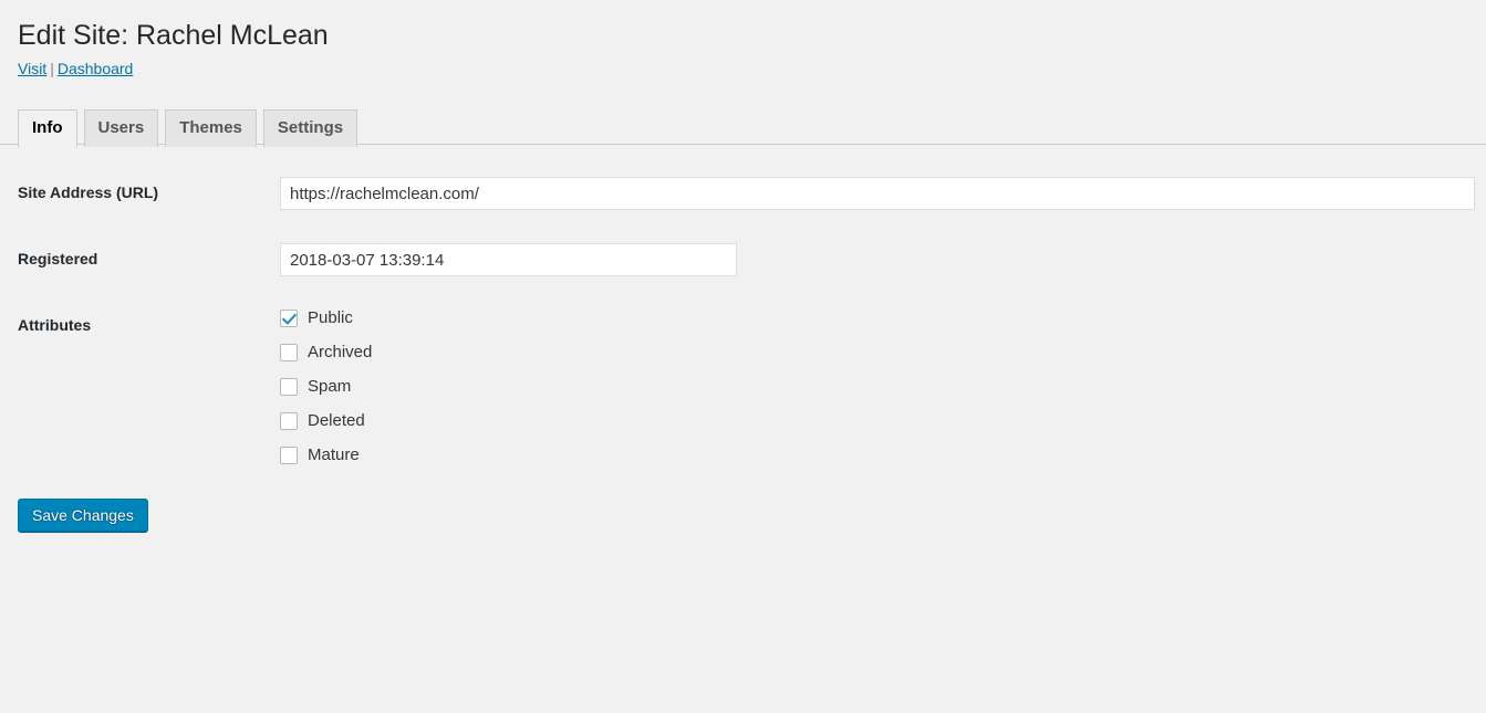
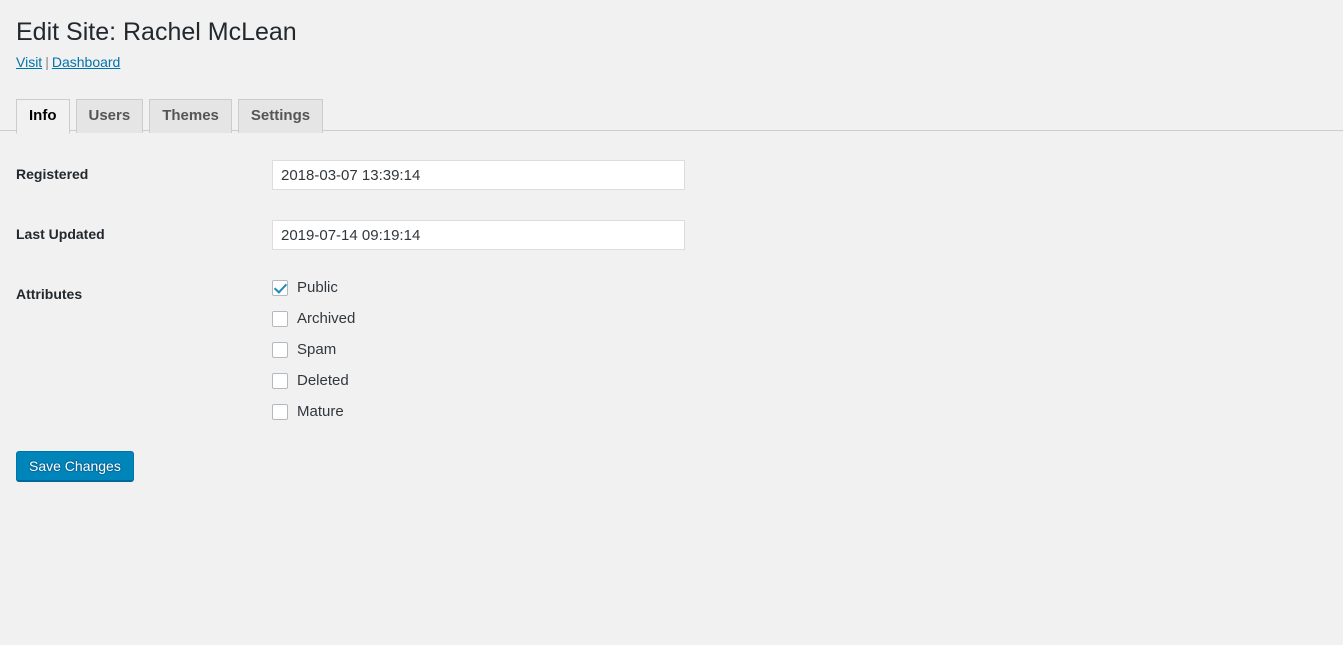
  Edit Site: Rachel McLean
  Visit | Dashboard
  Info Users Themes Settings
- Site Address (URL)	https://rachelmclean.com/
  Registered	2018-03-07 13:39:14
+ Last Updated	2019-07-14 09:19:14
  Attributes	Public Archived Spam Deleted Mature
  Save Changes
